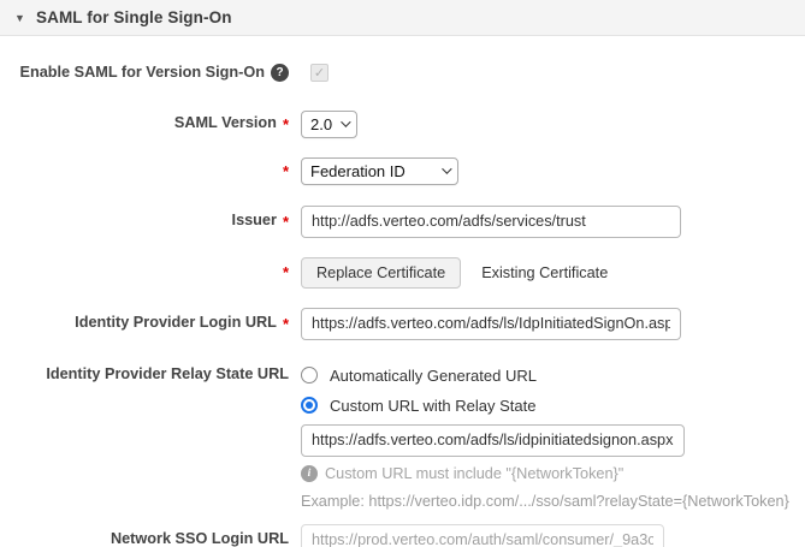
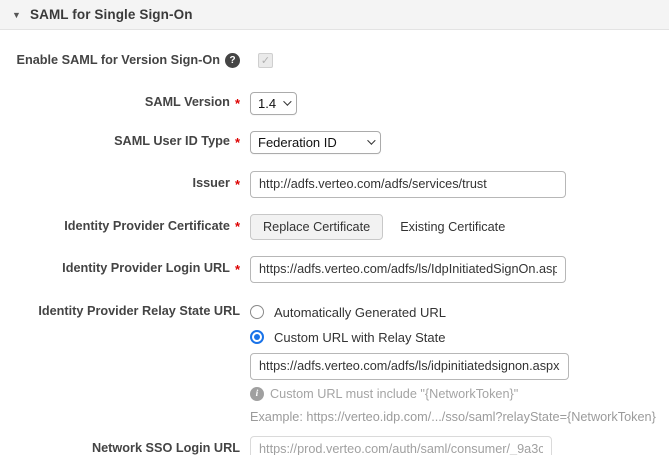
  ▼
  SAML for Single Sign-On
  Enable SAML for Version Sign-On
  ?
  ✓
  SAML Version
  *
- 2.0
+ 1.4
+ SAML User ID Type
  *
  Federation ID
  Issuer
  *
  http://adfs.verteo.com/adfs/services/trust
+ Identity Provider Certificate
  *
  Replace Certificate
  Existing Certificate
  Identity Provider Login URL
  *
  https://adfs.verteo.com/adfs/ls/IdpInitiatedSignOn.asp
  Identity Provider Relay State URL
  Automatically Generated URL
  Custom URL with Relay State
  https://adfs.verteo.com/adfs/ls/idpinitiatedsignon.aspx
  i
  Custom URL must include "{NetworkToken}"
  Example: https://verteo.idp.com/.../sso/saml?relayState={NetworkToken}
  Network SSO Login URL
  https://prod.verteo.com/auth/saml/consumer/_9a3c
